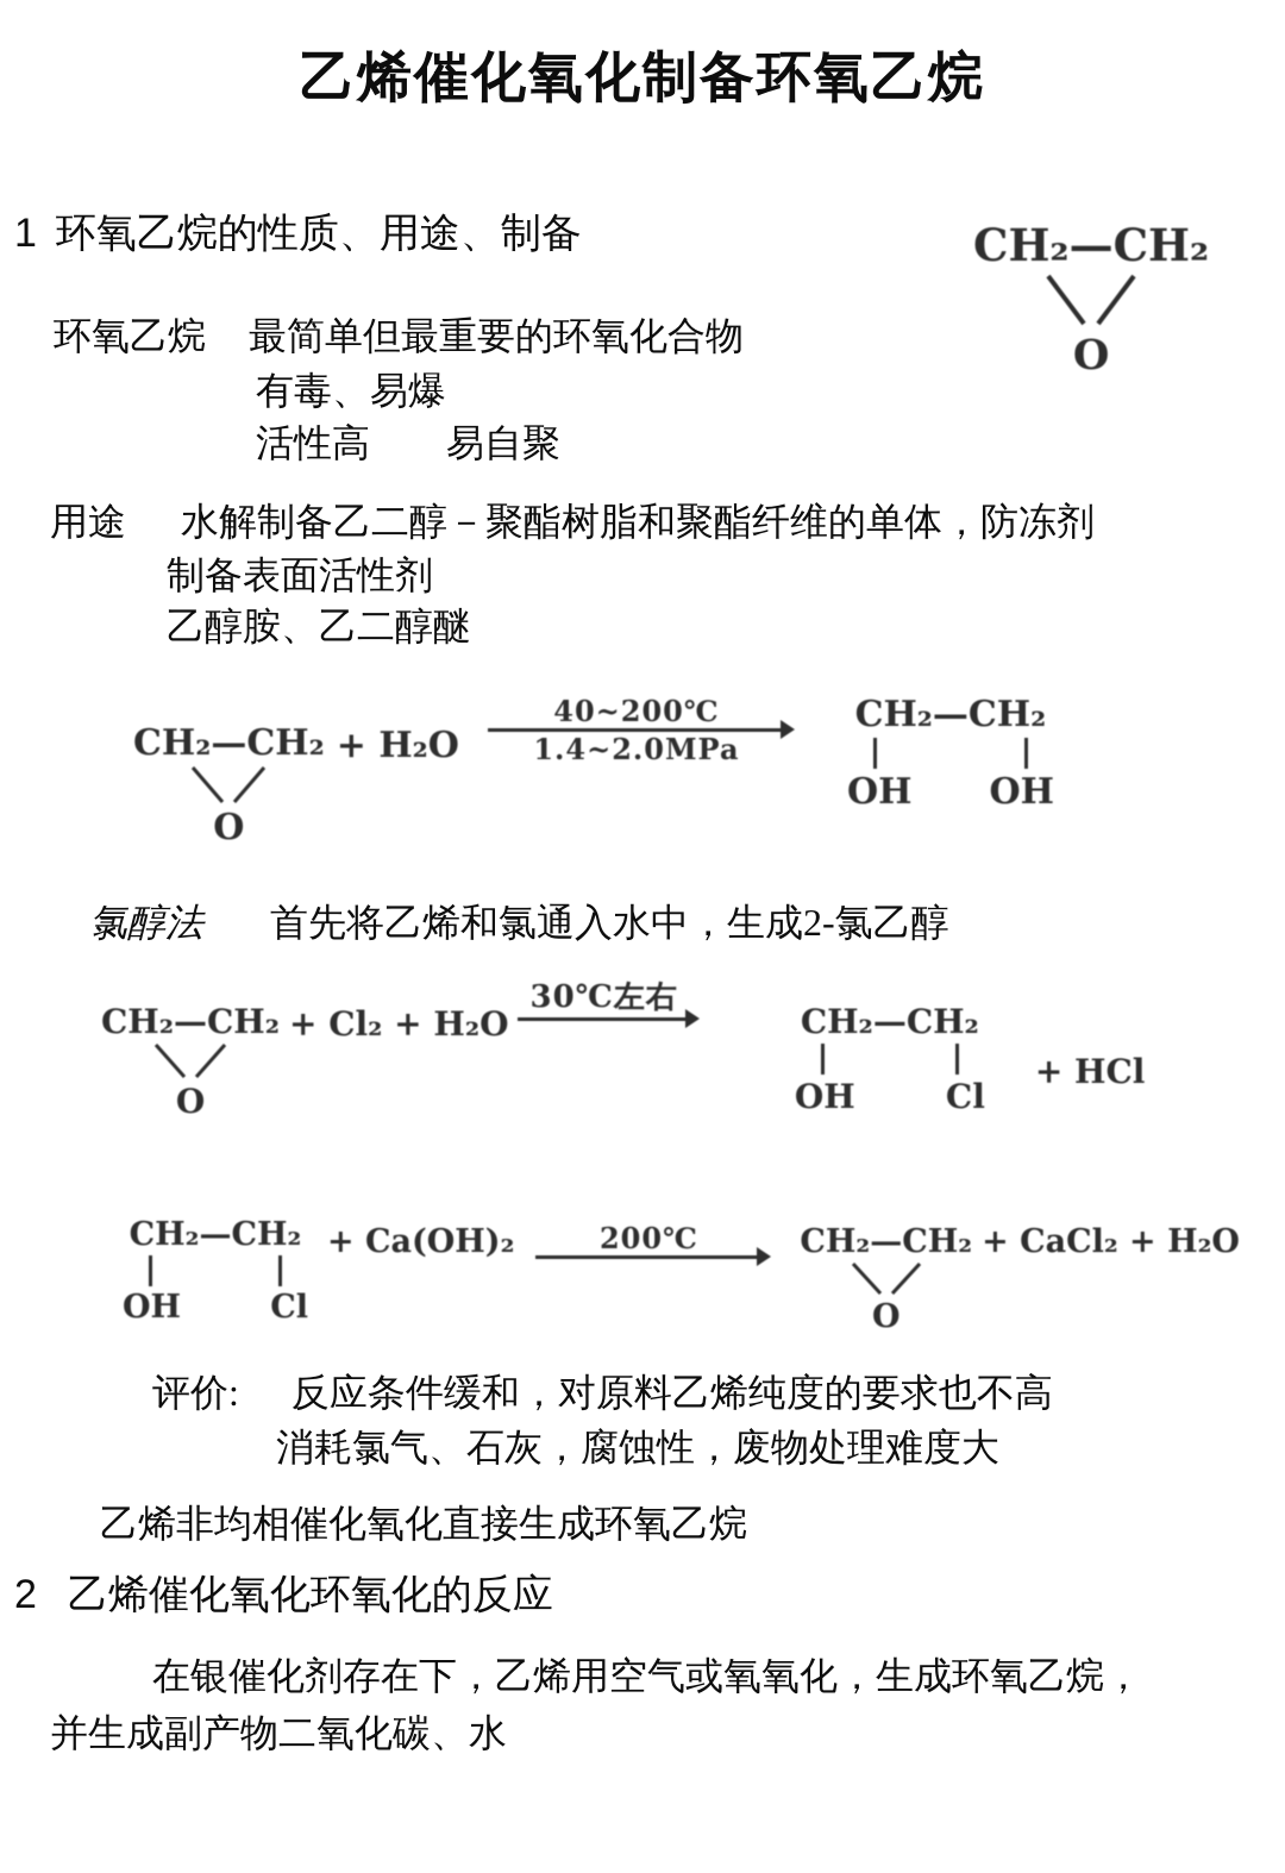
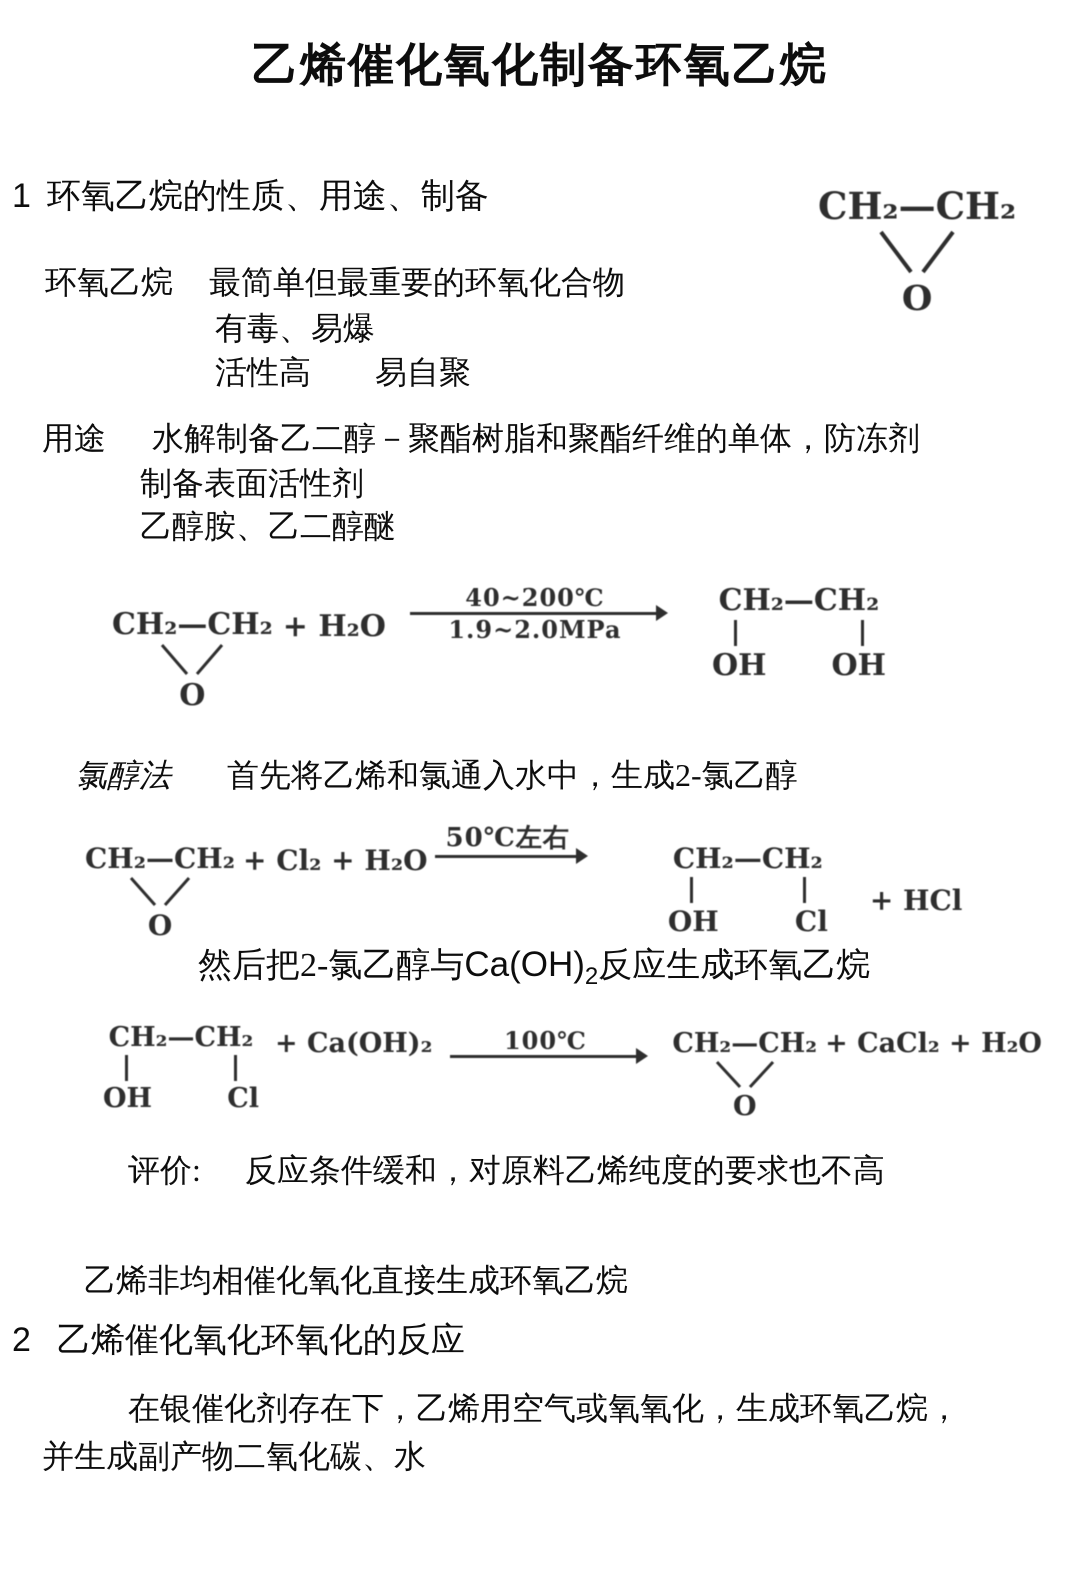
  乙烯催化氧化制备环氧乙烷
  1
  环氧乙烷的性质、用途、制备
  CH₂—CH₂
  O
  环氧乙烷 最简单但最重要的环氧化合物
  有毒、易爆
  活性高 易自聚
  用途 水解制备乙二醇－聚酯树脂和聚酯纤维的单体，防冻剂
  制备表面活性剂
  乙醇胺、乙二醇醚
  CH₂—CH₂
  O
  + H₂O
  40~200℃
- 1.4~2.0MPa
+ 1.9~2.0MPa
  CH₂—CH₂
  OH
  OH
  氯醇法 首先将乙烯和氯通入水中，生成2-氯乙醇
  CH₂—CH₂
  O
  + Cl₂ + H₂O
- 30℃左右
+ 50℃左右
  CH₂—CH₂
  OH
  Cl
  + HCl
+ 然后把2-氯乙醇与Ca(OH)2反应生成环氧乙烷
  CH₂—CH₂
  OH
  Cl
  + Ca(OH)₂
- 200℃
+ 100℃
  CH₂—CH₂
  O
  + CaCl₂ + H₂O
  评价: 反应条件缓和，对原料乙烯纯度的要求也不高
- 消耗氯气、石灰，腐蚀性，废物处理难度大
  乙烯非均相催化氧化直接生成环氧乙烷
  2
  乙烯催化氧化环氧化的反应
  在银催化剂存在下，乙烯用空气或氧氧化，生成环氧乙烷，
  并生成副产物二氧化碳、水
